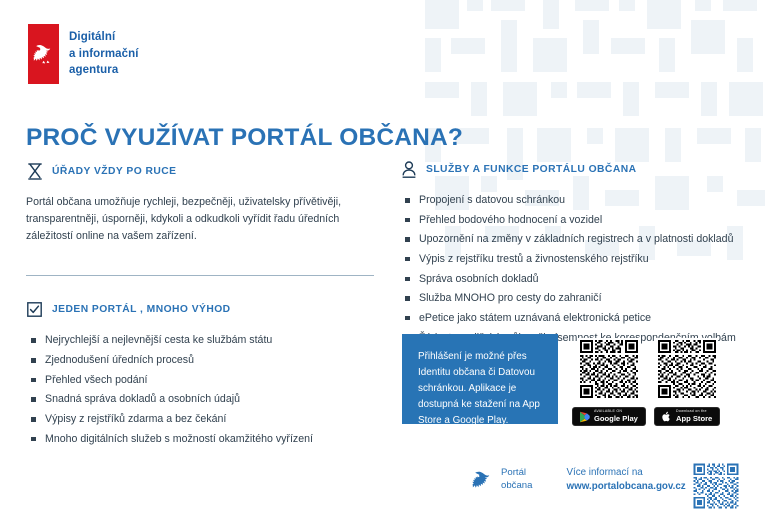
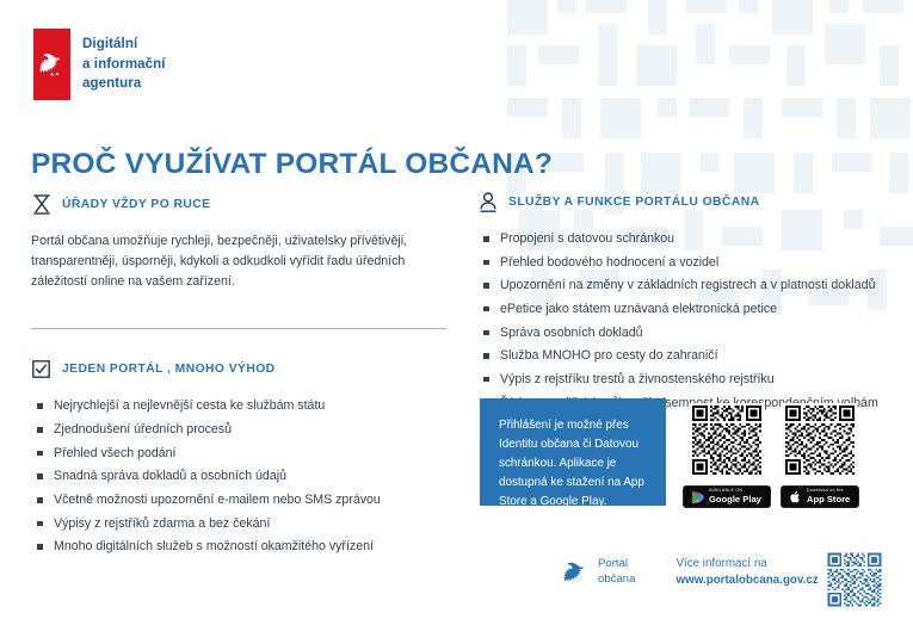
  Digitální
  a informační
  agentura
  PROČ VYUŽÍVAT PORTÁL OBČANA?
  ÚŘADY VŽDY PO RUCE
  Portál občana umožňuje rychleji, bezpečněji, uživatelsky přívětivěji, transparentněji, úsporněji, kdykoli a odkudkoli vyřídit řadu úředních záležitostí online na vašem zařízení.
  JEDEN PORTÁL , MNOHO VÝHOD
  Nejrychlejší a nejlevnější cesta ke službám státu
  Zjednodušení úředních procesů
  Přehled všech podání
  Snadná správa dokladů a osobních údajů
+ Včetně možnosti upozornění e-mailem nebo SMS zprávou
  Výpisy z rejstříků zdarma a bez čekání
  Mnoho digitálních služeb s možností okamžitého vyřízení
  SLUŽBY A FUNKCE PORTÁLU OBČANA
  Propojení s datovou schránkou
  Přehled bodového hodnocení a vozidel
  Upozornění na změny v základních registrech a v platnosti dokladů
- Výpis z rejstříku trestů a živnostenského rejstříku
+ ePetice jako státem uznávaná elektronická petice
  Správa osobních dokladů
  Služba MNOHO pro cesty do zahraničí
- ePetice jako státem uznávaná elektronická petice
+ Výpis z rejstříku trestů a živnostenského rejstříku
  Přihlášení je možné přes Identitu občana či Datovou schránkou. Aplikace je dostupná ke stažení na App Store a Google Play.
  Google Play
  App Store
  Portál
  občana
  Více informací na
  www.portalobcana.gov.cz
